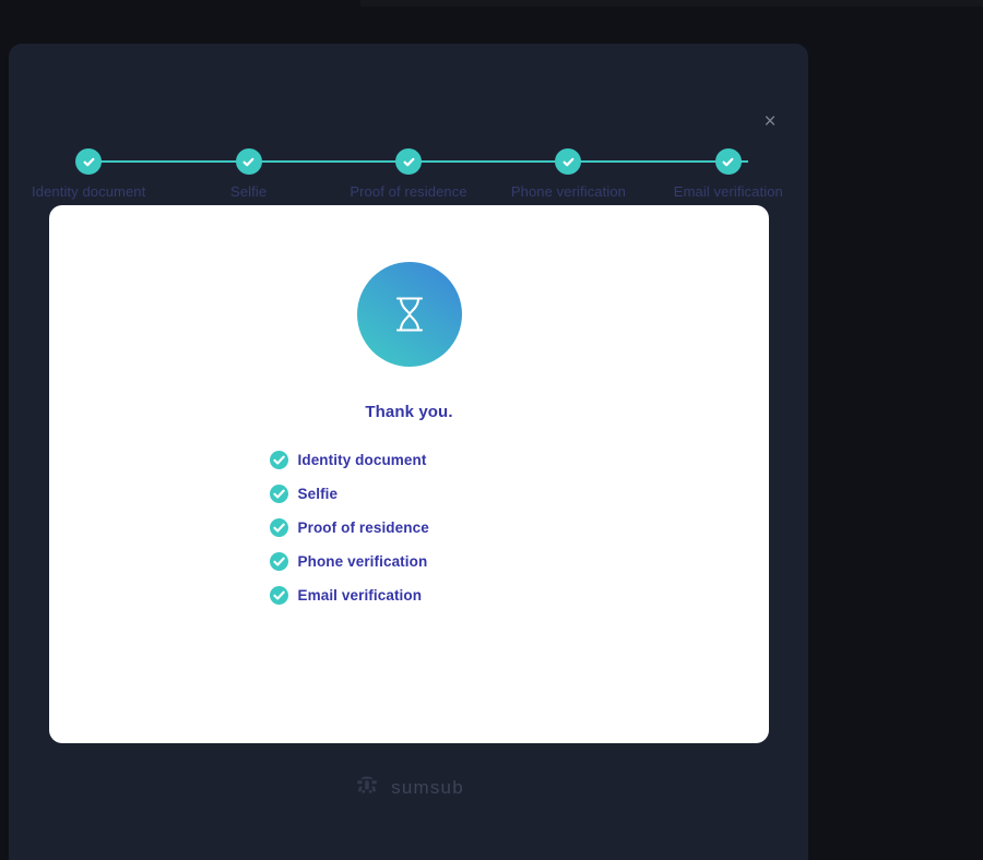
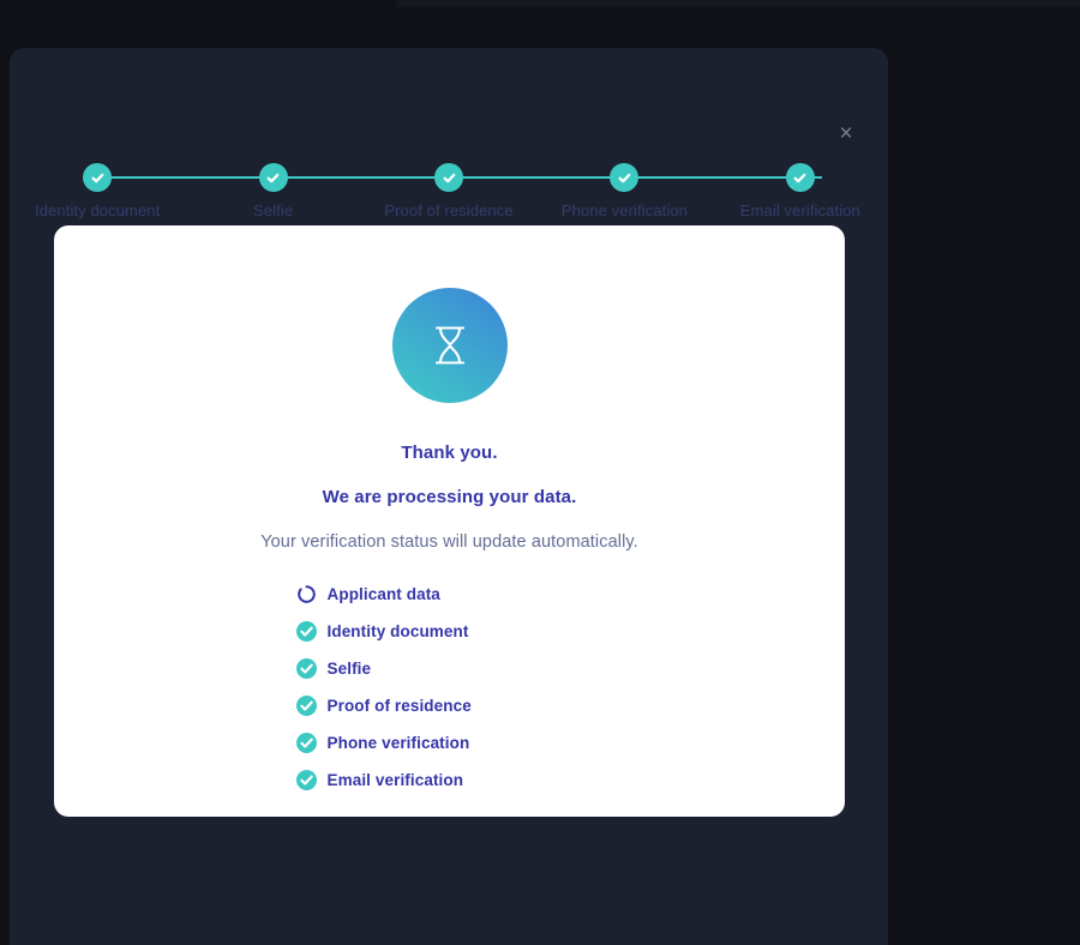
  ×
  Identity document
  Selfie
  Proof of residence
  Phone verification
  Email verification
  Thank you.
+ We are processing your data.
+ Your verification status will update automatically.
+ Applicant data
  Identity document
  Selfie
  Proof of residence
  Phone verification
  Email verification
- sumsub
